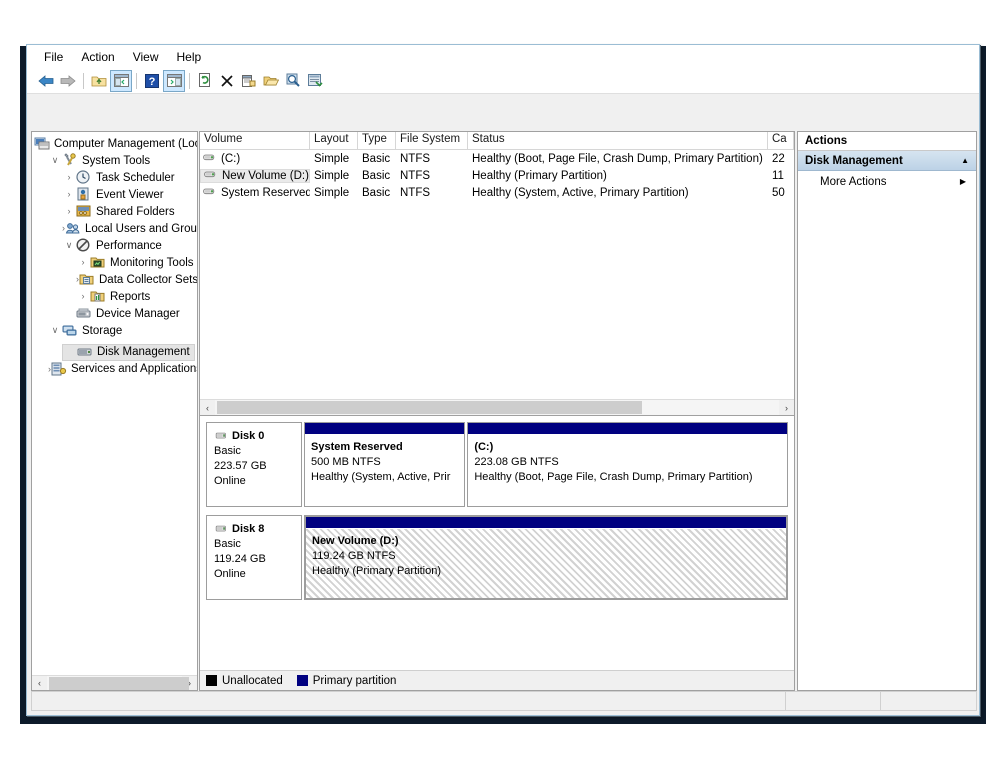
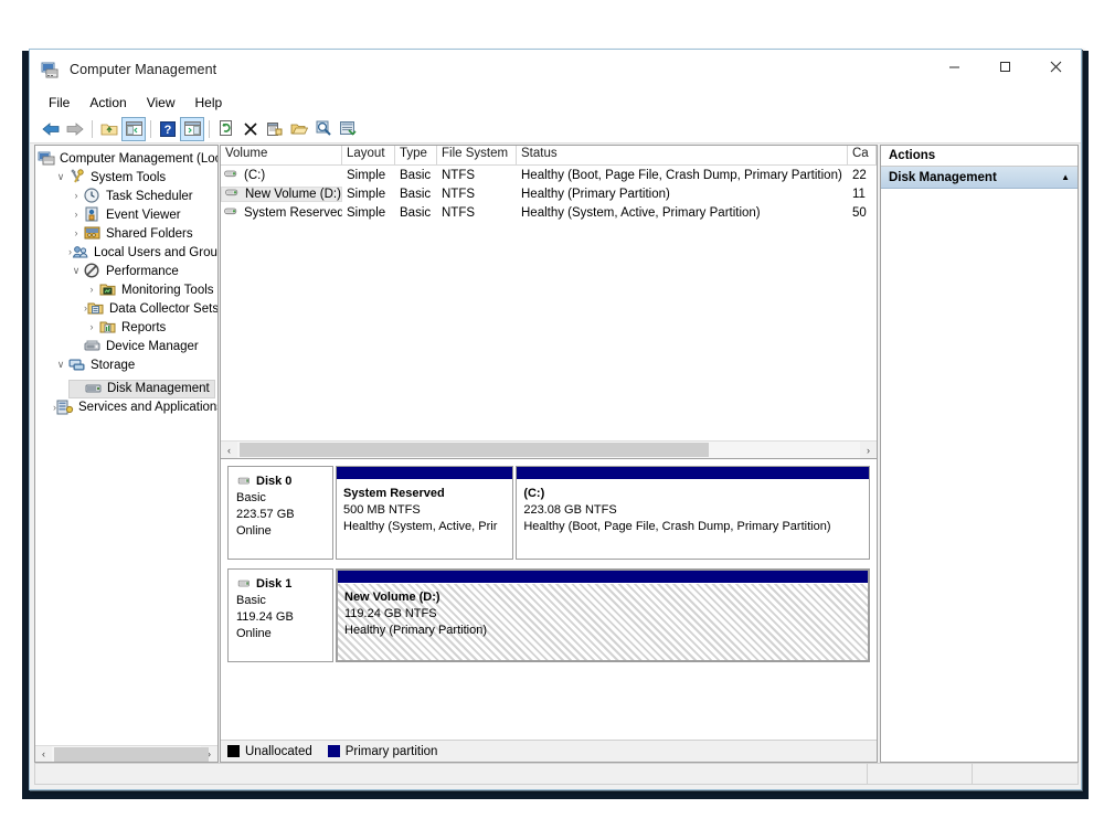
+ Computer Management
  File
  Action
  View
  Help
  ?
  Computer Management (Lo
  ∨
  System Tools
  ›
  Task Scheduler
  ›
  Event Viewer
  ›
  Shared Folders
  ›
  Local Users and Grou
  ∨
  Performance
  ›
  Monitoring Tools
  ›
  Data Collector Sets
  ›
  Reports
  Device Manager
  ∨
  Storage
  Disk Management
  ›
  Services and Application
  ‹
  ›
  Volume
  Layout
  Type
  File System
  Status
  Ca
  (C:)
  Simple
  Basic
  NTFS
  Healthy (Boot, Page File, Crash Dump, Primary Partition)
  22
  New Volume (D:)
  Simple
  Basic
  NTFS
  Healthy (Primary Partition)
  11
  System Reserved
  Simple
  Basic
  NTFS
  Healthy (System, Active, Primary Partition)
  50
  ‹
  ›
  Disk 0
  Basic
  223.57 GB
  Online
  System Reserved
  500 MB NTFS
  Healthy (System, Active, Prir
  (C:)
  223.08 GB NTFS
  Healthy (Boot, Page File, Crash Dump, Primary Partition)
- Disk 8
+ Disk 1
  Basic
  119.24 GB
  Online
  New Volume (D:)
  119.24 GB NTFS
  Healthy (Primary Partition)
  Unallocated
  Primary partition
  Actions
  Disk Management
  ▲
- More Actions
- ▶
